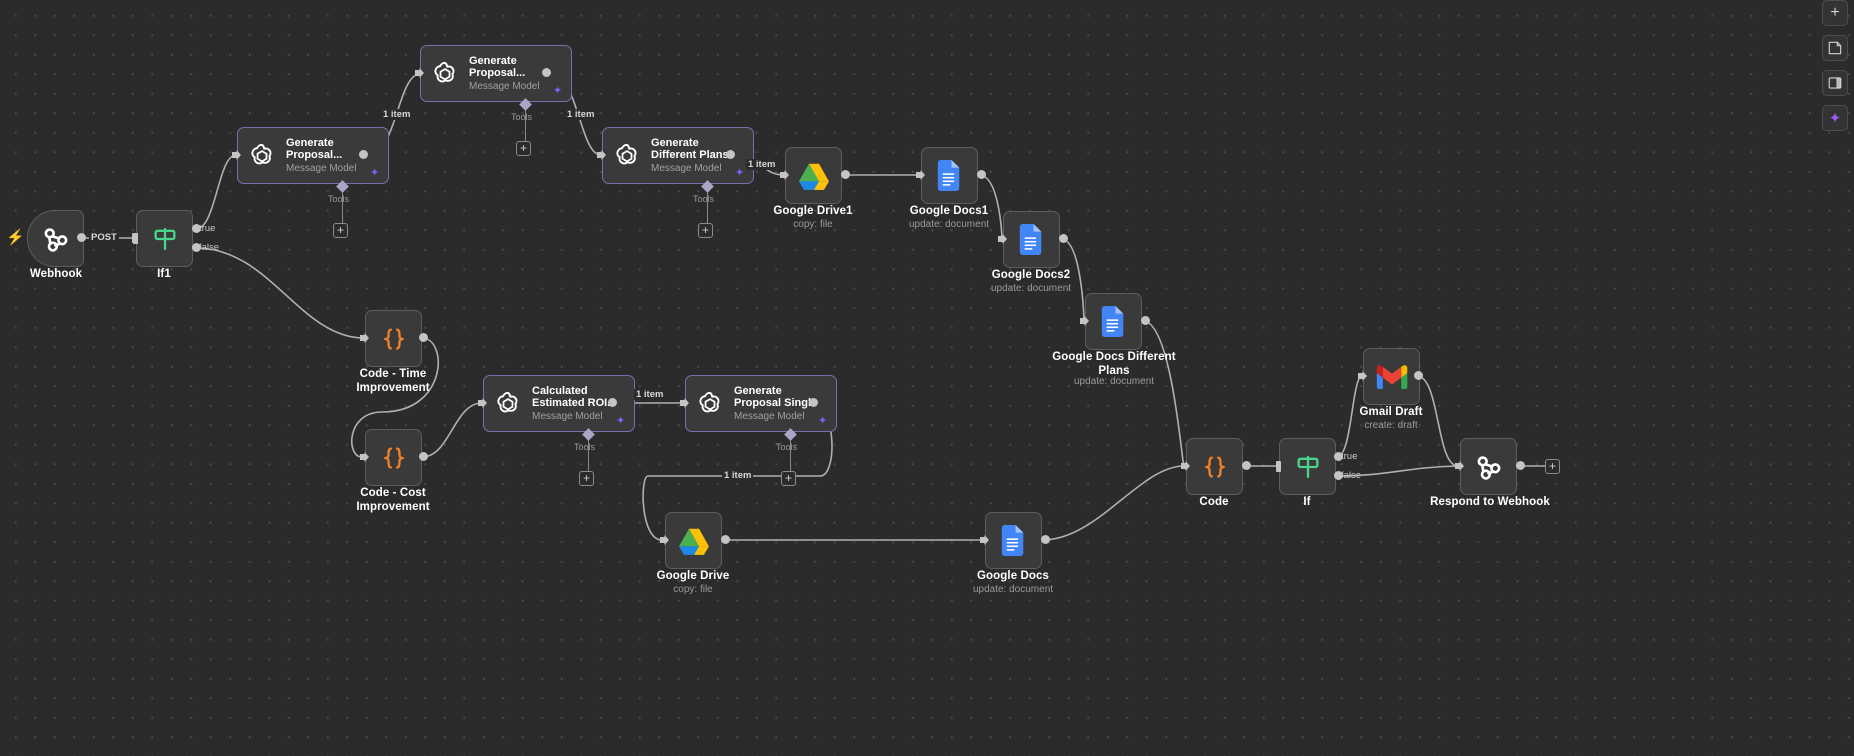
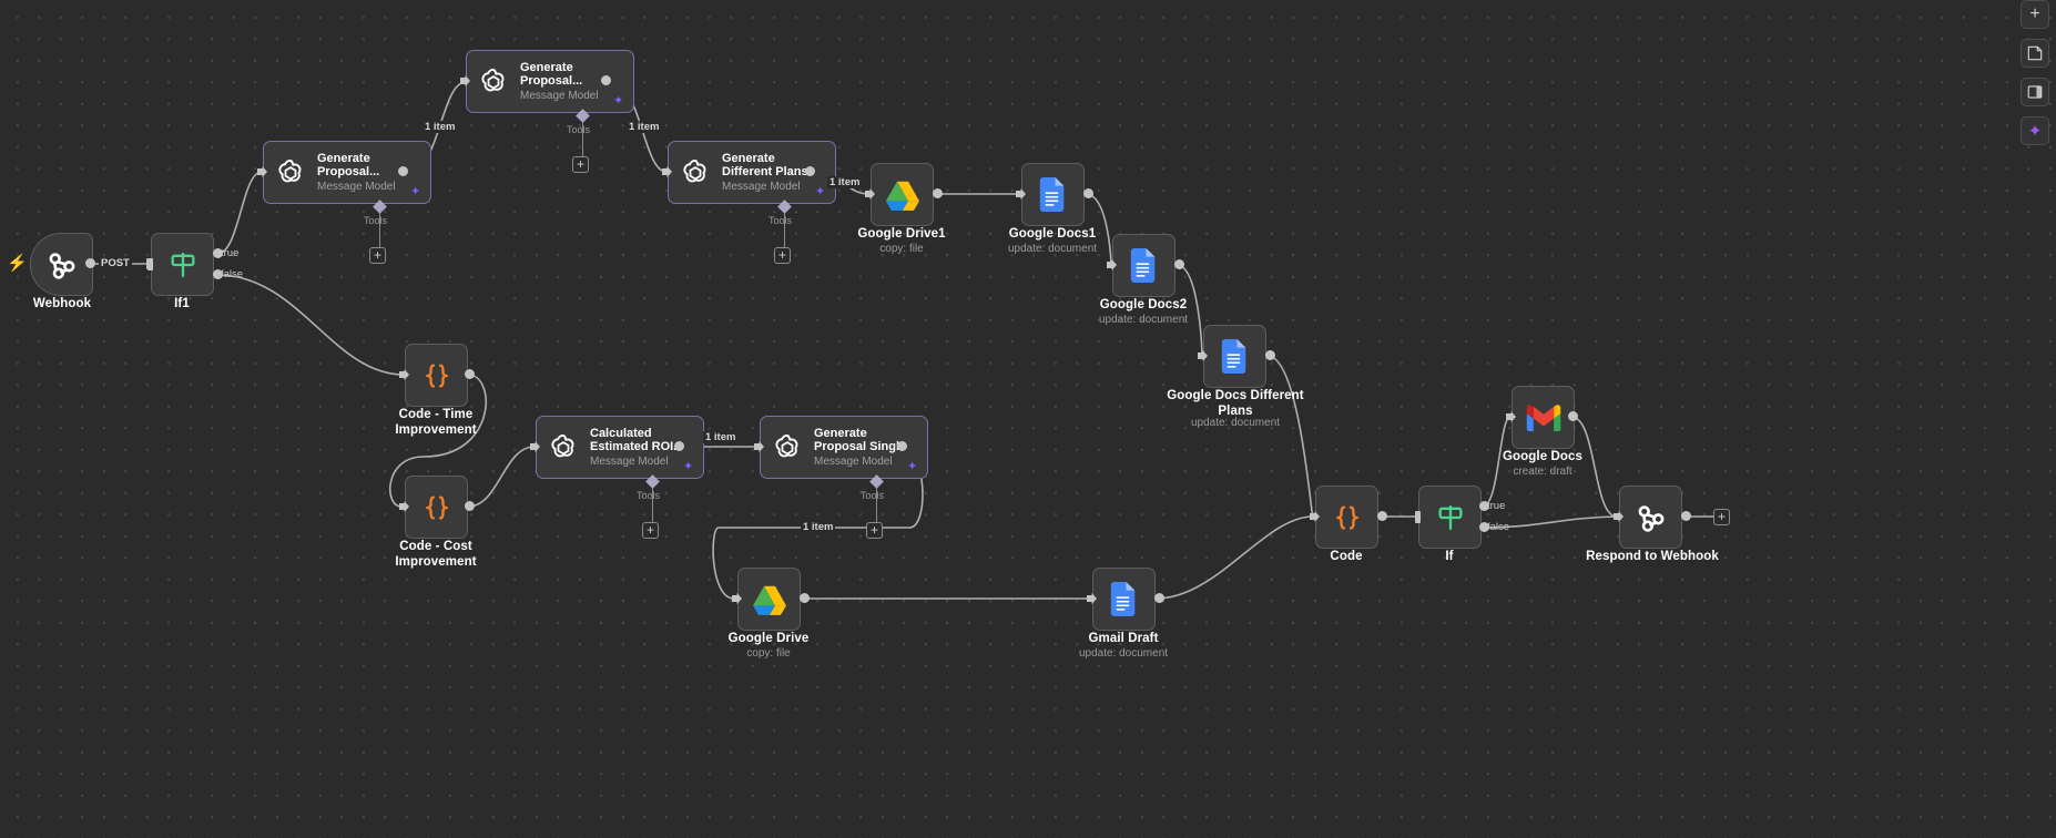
  ⚡
  POST
  Webhook
  true
  false
  If1
  Generate
  Proposal...
  Message Model
  ✦
  Tools
  +
  Generate
  Proposal...
  Message Model
  ✦
  1 item
  1 item
  Tools
  +
  Generate
  Different Plan
  Message Model
  ✦
  1 item
  Tools
  +
  Google Drive1
  copy: file
  Google Docs1
  update: document
  Google Docs2
  update: document
  Google Docs Different
  Plans
  update: document
  Code - Time
  Improvement
  Code - Cost
  Improvement
  Calculated
  Estimated ROI
  Message Model
  ✦
  1 item
  Tools
  +
  Generate
  Proposal Sing
  Message Model
  ✦
  1 item
  Tools
  +
  Google Drive
  copy: file
- Google Docs
+ Gmail Draft
  update: document
  Code
  true
  false
  If
- Gmail Draft
+ Google Docs
  create: draft
  +
  Respond to Webhook
  +
  ✦
